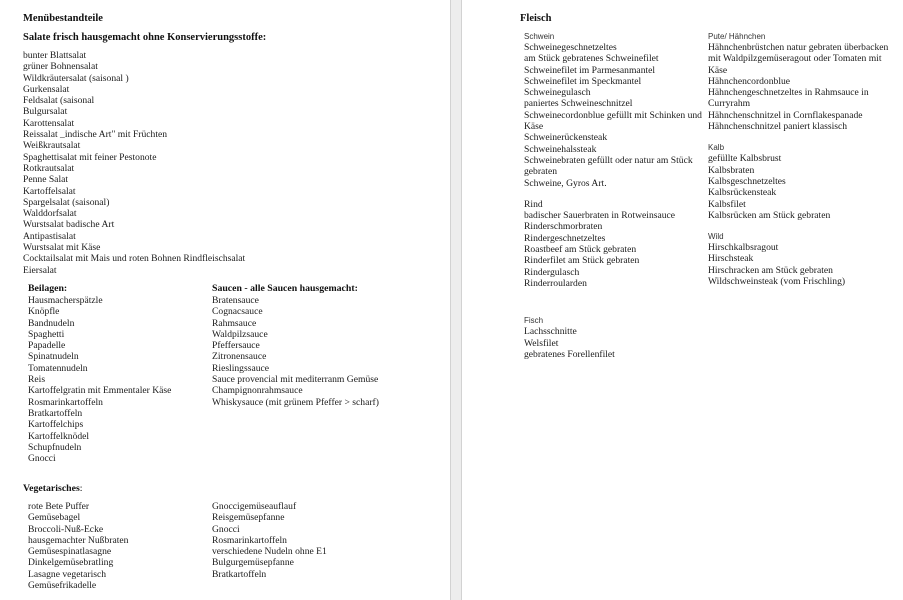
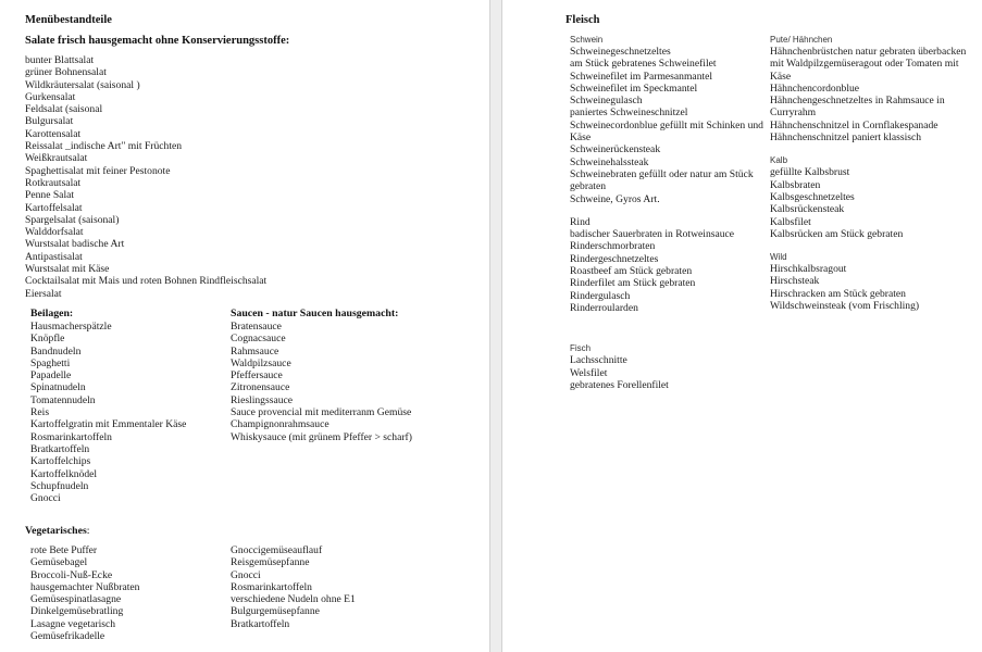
  Menübestandteile
  Salate frisch hausgemacht ohne Konservierungsstoffe:
  bunter Blattsalat
  grüner Bohnensalat
  Wildkräutersalat (saisonal )
  Gurkensalat
  Feldsalat (saisonal
  Bulgursalat
  Karottensalat
  Reissalat _indische Art" mit Früchten
  Weißkrautsalat
  Spaghettisalat mit feiner Pestonote
  Rotkrautsalat
  Penne Salat
  Kartoffelsalat
  Spargelsalat (saisonal)
  Walddorfsalat
  Wurstsalat badische Art
  Antipastisalat
  Wurstsalat mit Käse
  Cocktailsalat mit Mais und roten Bohnen Rindfleischsalat
  Eiersalat
  Beilagen:
  Hausmacherspätzle
  Knöpfle
  Bandnudeln
  Spaghetti
  Papadelle
  Spinatnudeln
  Tomatennudeln
  Reis
  Kartoffelgratin mit Emmentaler Käse
  Rosmarinkartoffeln
  Bratkartoffeln
  Kartoffelchips
  Kartoffelknödel
  Schupfnudeln
  Gnocci
- Saucen - alle Saucen hausgemacht:
+ Saucen - natur Saucen hausgemacht:
  Bratensauce
  Cognacsauce
  Rahmsauce
  Waldpilzsauce
  Pfeffersauce
  Zitronensauce
  Rieslingssauce
  Sauce provencial mit mediterranm Gemüse
  Champignonrahmsauce
  Whiskysauce (mit grünem Pfeffer > scharf)
  Vegetarisches:
  rote Bete Puffer
  Gemüsebagel
  Broccoli-Nuß-Ecke
  hausgemachter Nußbraten
  Gemüsespinatlasagne
  Dinkelgemüsebratling
  Lasagne vegetarisch
  Gemüsefrikadelle
  Gnoccigemüseauflauf
  Reisgemüsepfanne
  Gnocci
  Rosmarinkartoffeln
  verschiedene Nudeln ohne E1
  Bulgurgemüsepfanne
  Bratkartoffeln
  Fleisch
  Schwein
  Schweinegeschnetzeltes
  am Stück gebratenes Schweinefilet
  Schweinefilet im Parmesanmantel
  Schweinefilet im Speckmantel
  Schweinegulasch
  paniertes Schweineschnitzel
  Schweinecordonblue gefüllt mit Schinken und Käse
  Schweinerückensteak
  Schweinehalssteak
  Schweinebraten gefüllt oder natur am Stück gebraten
  Schweine, Gyros Art.
  Rind
  badischer Sauerbraten in Rotweinsauce
  Rinderschmorbraten
  Rindergeschnetzeltes
  Roastbeef am Stück gebraten
  Rinderfilet am Stück gebraten
  Rindergulasch
  Rinderroularden
  Fisch
  Lachsschnitte
  Welsfilet
  gebratenes Forellenfilet
  Pute/ Hähnchen
  Hähnchenbrüstchen natur gebraten überbacken mit Waldpilzgemüseragout oder Tomaten mit Käse
  Hähnchencordonblue
  Hähnchengeschnetzeltes in Rahmsauce in Curryrahm
  Hähnchenschnitzel in Cornflakespanade
  Hähnchenschnitzel paniert klassisch
  Kalb
  gefüllte Kalbsbrust
  Kalbsbraten
  Kalbsgeschnetzeltes
  Kalbsrückensteak
  Kalbsfilet
  Kalbsrücken am Stück gebraten
  Wild
  Hirschkalbsragout
  Hirschsteak
  Hirschracken am Stück gebraten
  Wildschweinsteak (vom Frischling)
